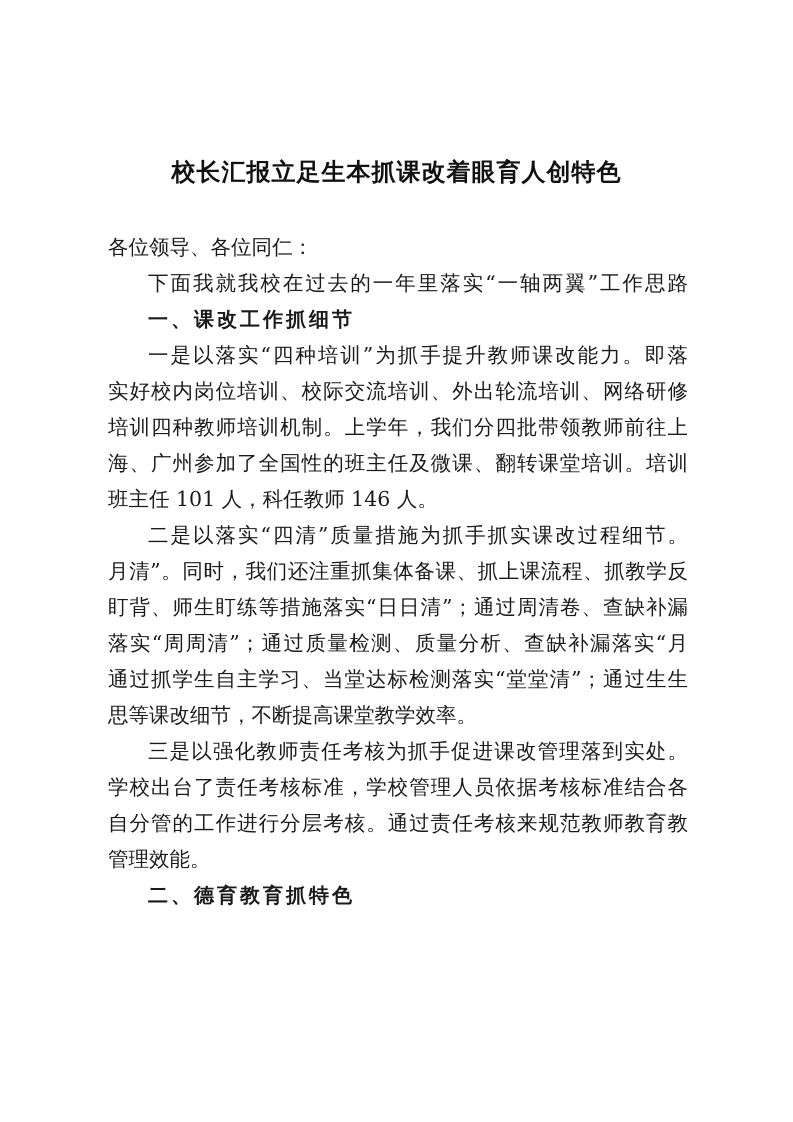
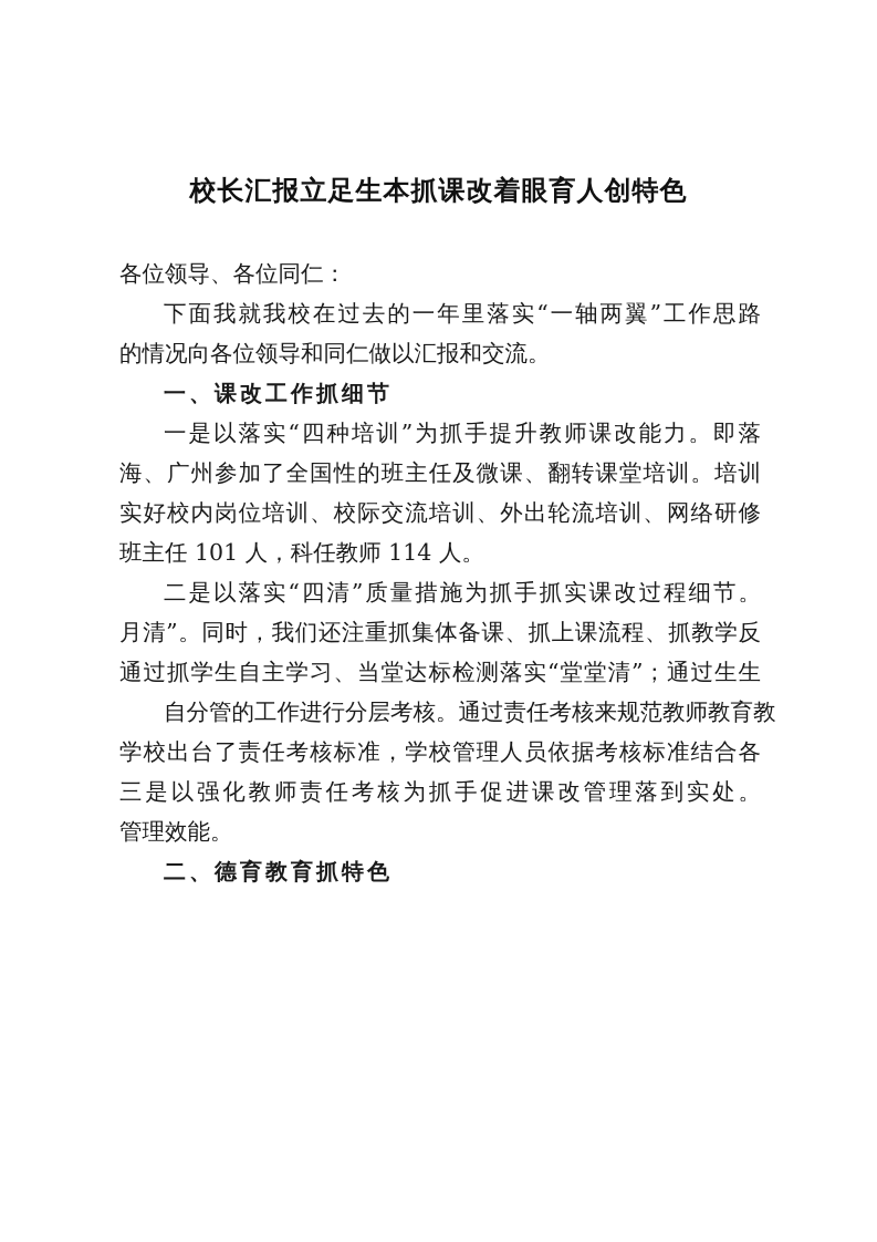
  校长汇报立足生本抓课改着眼育人创特色
  各位领导、各位同仁：
  下面我就我校在过去的一年里落实“一轴两翼”工作思路
+ 的情况向各位领导和同仁做以汇报和交流。
  一、课改工作抓细节
  一是以落实“四种培训”为抓手提升教师课改能力。即落
- 实好校内岗位培训、校际交流培训、外出轮流培训、网络研修
+ 海、广州参加了全国性的班主任及微课、翻转课堂培训。培训
- 培训四种教师培训机制。上学年，我们分四批带领教师前往上
- 海、广州参加了全国性的班主任及微课、翻转课堂培训。培训
+ 实好校内岗位培训、校际交流培训、外出轮流培训、网络研修
- 班主任 101 人，科任教师 146 人。
+ 班主任 101 人，科任教师 114 人。
  二是以落实“四清”质量措施为抓手抓实课改过程细节。
  月清”。同时，我们还注重抓集体备课、抓上课流程、抓教学反
- 盯背、师生盯练等措施落实“日日清”；通过周清卷、查缺补漏
- 落实“周周清”；通过质量检测、质量分析、查缺补漏落实“月
  通过抓学生自主学习、当堂达标检测落实“堂堂清”；通过生生
- 思等课改细节，不断提高课堂教学效率。
- 三是以强化教师责任考核为抓手促进课改管理落到实处。
+ 自分管的工作进行分层考核。通过责任考核来规范教师教育教
  学校出台了责任考核标准，学校管理人员依据考核标准结合各
- 自分管的工作进行分层考核。通过责任考核来规范教师教育教
+ 三是以强化教师责任考核为抓手促进课改管理落到实处。
  管理效能。
  二、德育教育抓特色
